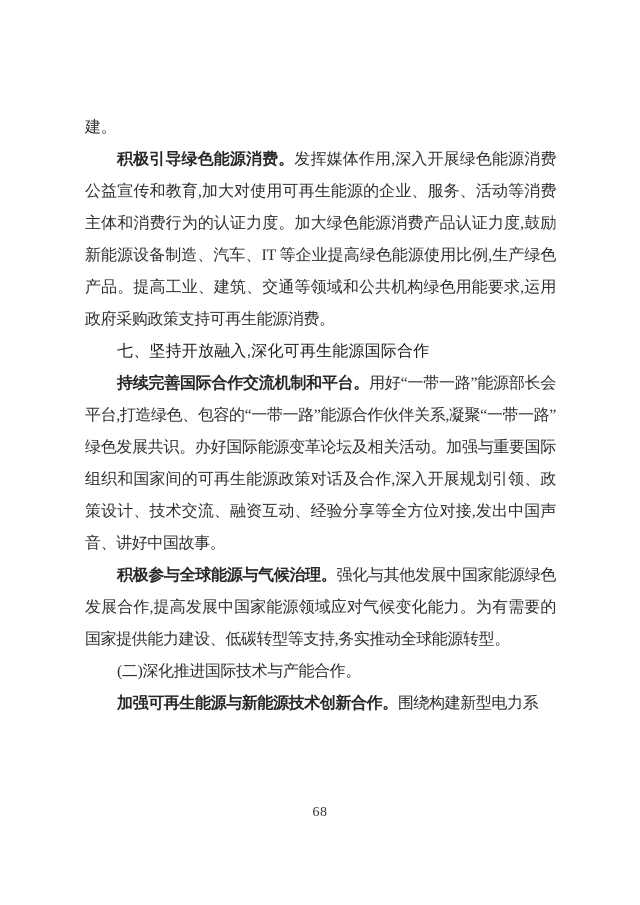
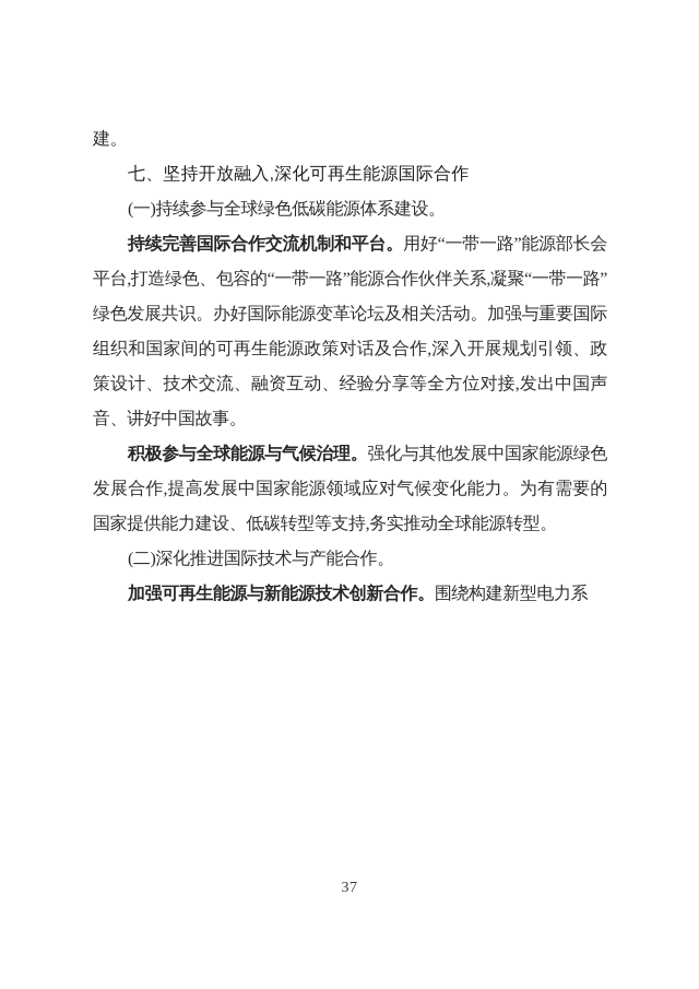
  建。
- 积极引导绿色能源消费。发挥媒体作用,深入开展绿色能源消费公益宣传和教育,加大对使用可再生能源的企业、服务、活动等消费主体和消费行为的认证力度。加大绿色能源消费产品认证力度,鼓励新能源设备制造、汽车、IT 等企业提高绿色能源使用比例,生产绿色产品。提高工业、建筑、交通等领域和公共机构绿色用能要求,运用政府采购政策支持可再生能源消费。
  七、坚持开放融入,深化可再生能源国际合作
+ (一)持续参与全球绿色低碳能源体系建设。
  持续完善国际合作交流机制和平台。用好“一带一路”能源部长会平台,打造绿色、包容的“一带一路”能源合作伙伴关系,凝聚“一带一路”绿色发展共识。办好国际能源变革论坛及相关活动。加强与重要国际组织和国家间的可再生能源政策对话及合作,深入开展规划引领、政策设计、技术交流、融资互动、经验分享等全方位对接,发出中国声音、讲好中国故事。
  积极参与全球能源与气候治理。强化与其他发展中国家能源绿色发展合作,提高发展中国家能源领域应对气候变化能力。为有需要的国家提供能力建设、低碳转型等支持,务实推动全球能源转型。
  (二)深化推进国际技术与产能合作。
  加强可再生能源与新能源技术创新合作。围绕构建新型电力系
- 68
+ 37
